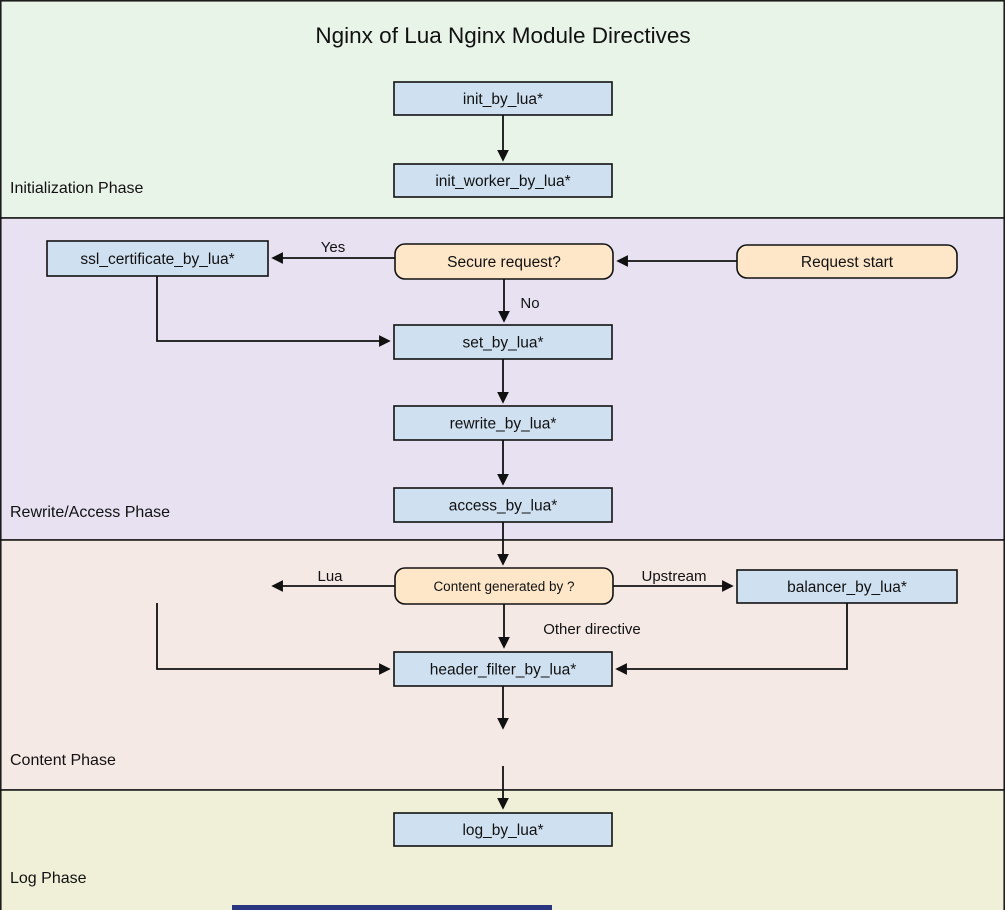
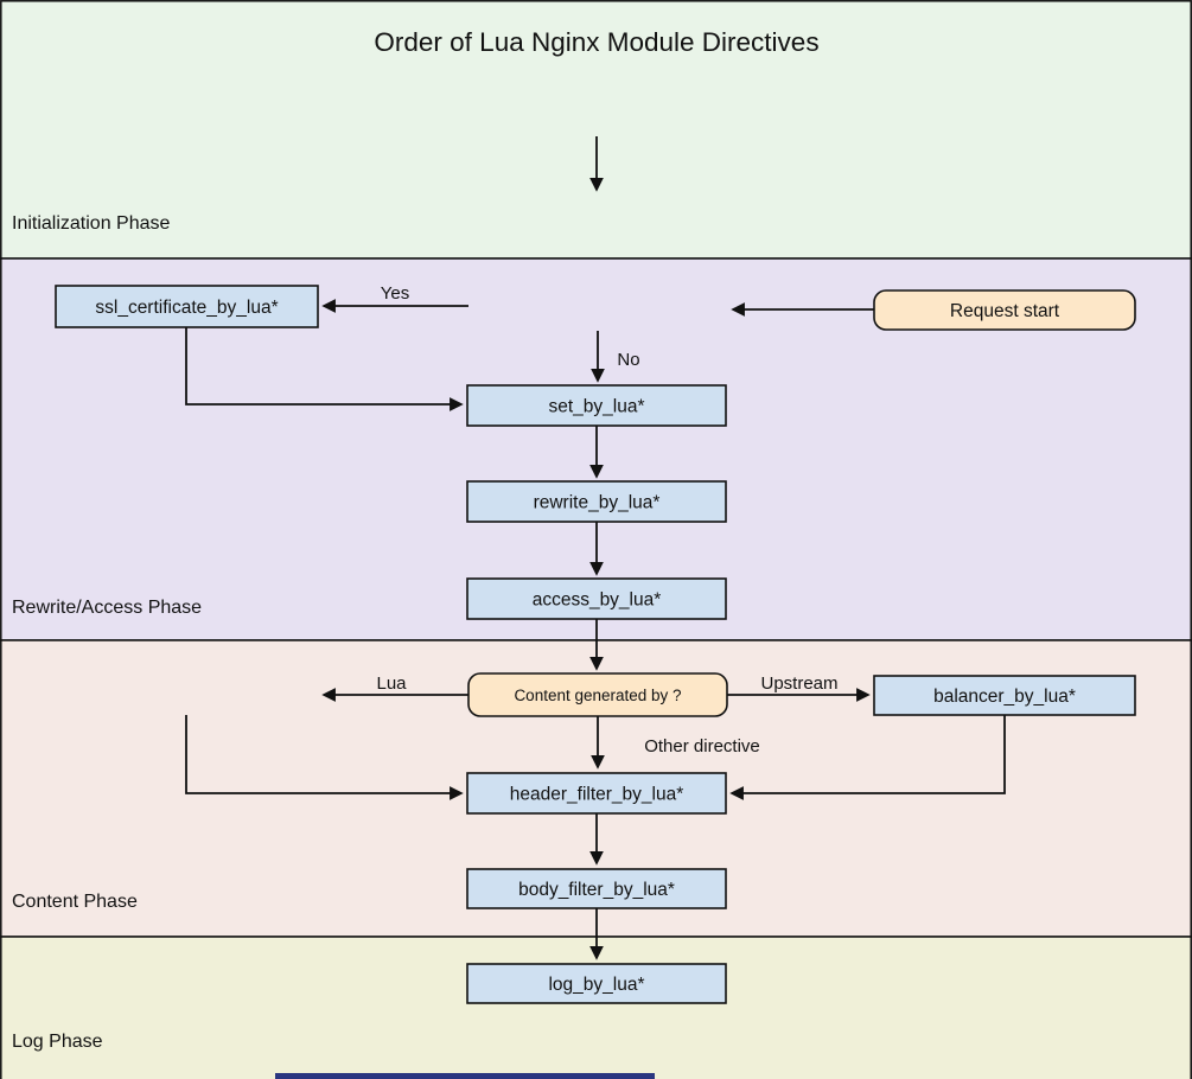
- Nginx of Lua Nginx Module Directives
+ Order of Lua Nginx Module Directives
  Initialization Phase
  Rewrite/Access Phase
  Content Phase
  Log Phase
  Yes
  No
  Lua
  Upstream
  Other directive
- init_by_lua*
- init_worker_by_lua*
  ssl_certificate_by_lua*
  set_by_lua*
  rewrite_by_lua*
  access_by_lua*
  balancer_by_lua*
  header_filter_by_lua*
+ body_filter_by_lua*
  log_by_lua*
- Secure request?
  Request start
  Content generated by ?
